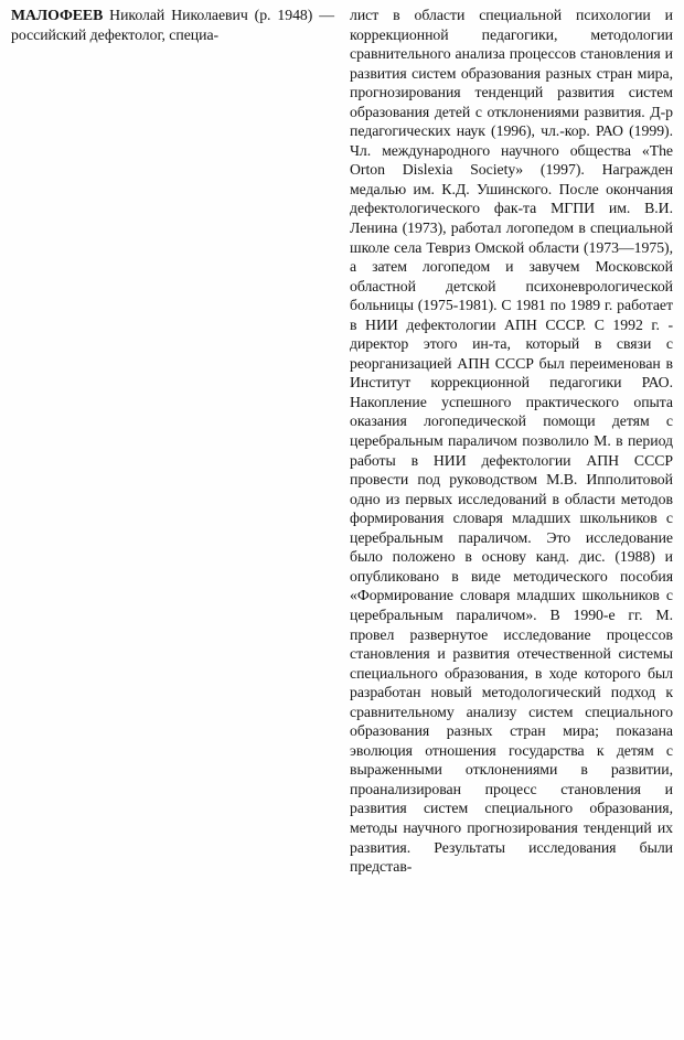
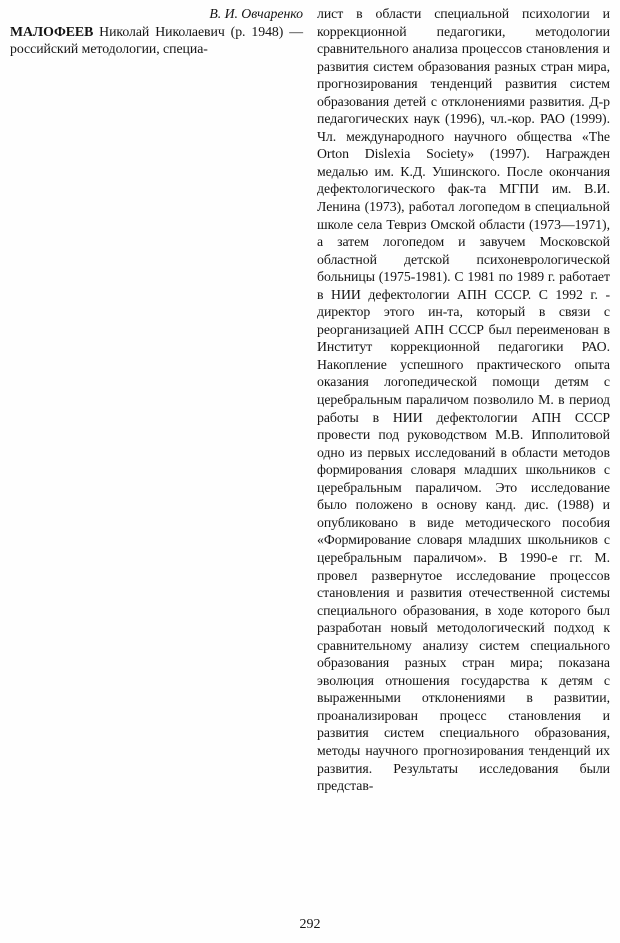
+ В. И. Овчаренко
- МАЛОФЕЕВ Николай Николаевич (р. 1948) — российский дефектолог, специа-
+ МАЛОФЕЕВ Николай Николаевич (р. 1948) — российский методологии, специа-
- лист в области специальной психологии и коррекционной педагогики, методологии сравнительного анализа процессов становления и развития систем образования разных стран мира, прогнозирования тенденций развития систем образования детей с отклонениями развития. Д-р педагогических наук (1996), чл.-кор. РАО (1999). Чл. международного научного общества «The Orton Dislexia Society» (1997). Награжден медалью им. К.Д. Ушинского. После окончания дефектологического фак-та МГПИ им. В.И. Ленина (1973), работал логопедом в специальной школе села Тевриз Омской области (1973—1975), а затем логопедом и завучем Московской областной детской психоневрологической больницы (1975-1981). С 1981 по 1989 г. работает в НИИ дефектологии АПН СССР. С 1992 г. - директор этого ин-та, который в связи с реорганизацией АПН СССР был переименован в Институт коррекционной педагогики РАО. Накопление успешного практического опыта оказания логопедической помощи детям с церебральным параличом позволило М. в период работы в НИИ дефектологии АПН СССР провести под руководством М.В. Ипполитовой одно из первых исследований в области методов формирования словаря младших школьников с церебральным параличом. Это исследование было положено в основу канд. дис. (1988) и опубликовано в виде методического пособия «Формирование словаря младших школьников с церебральным параличом». В 1990-е гг. М. провел развернутое исследование процессов становления и развития отечественной системы специального образования, в ходе которого был разработан новый методологический подход к сравнительному анализу систем специального образования разных стран мира; показана эволюция отношения государства к детям с выраженными отклонениями в развитии, проанализирован процесс становления и развития систем специального образования, методы научного прогнозирования тенденций их развития. Результаты исследования были представ-
+ лист в области специальной психологии и коррекционной педагогики, методологии сравнительного анализа процессов становления и развития систем образования разных стран мира, прогнозирования тенденций развития систем образования детей с отклонениями развития. Д-р педагогических наук (1996), чл.-кор. РАО (1999). Чл. международного научного общества «The Orton Dislexia Society» (1997). Награжден медалью им. К.Д. Ушинского. После окончания дефектологического фак-та МГПИ им. В.И. Ленина (1973), работал логопедом в специальной школе села Тевриз Омской области (1973—1971), а затем логопедом и завучем Московской областной детской психоневрологической больницы (1975-1981). С 1981 по 1989 г. работает в НИИ дефектологии АПН СССР. С 1992 г. - директор этого ин-та, который в связи с реорганизацией АПН СССР был переименован в Институт коррекционной педагогики РАО. Накопление успешного практического опыта оказания логопедической помощи детям с церебральным параличом позволило М. в период работы в НИИ дефектологии АПН СССР провести под руководством М.В. Ипполитовой одно из первых исследований в области методов формирования словаря младших школьников с церебральным параличом. Это исследование было положено в основу канд. дис. (1988) и опубликовано в виде методического пособия «Формирование словаря младших школьников с церебральным параличом». В 1990-е гг. М. провел развернутое исследование процессов становления и развития отечественной системы специального образования, в ходе которого был разработан новый методологический подход к сравнительному анализу систем специального образования разных стран мира; показана эволюция отношения государства к детям с выраженными отклонениями в развитии, проанализирован процесс становления и развития систем специального образования, методы научного прогнозирования тенденций их развития. Результаты исследования были представ-
+ 292
